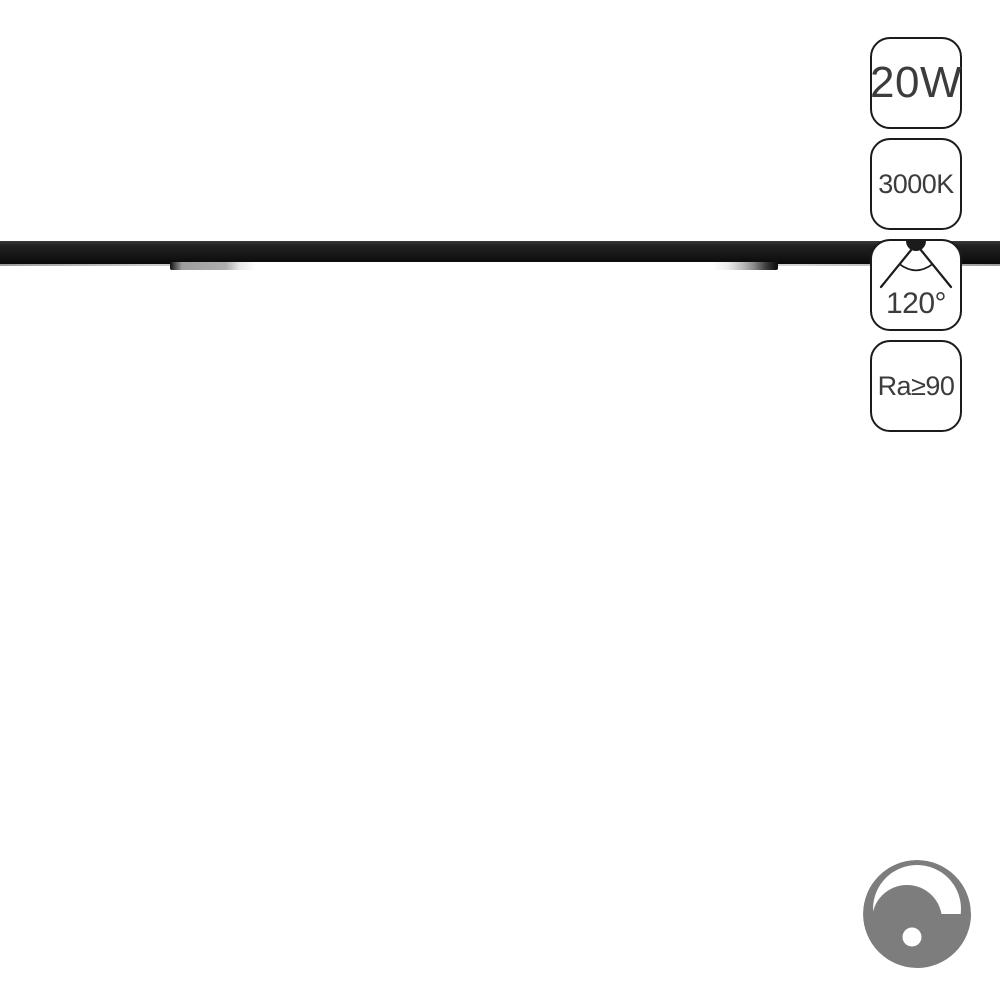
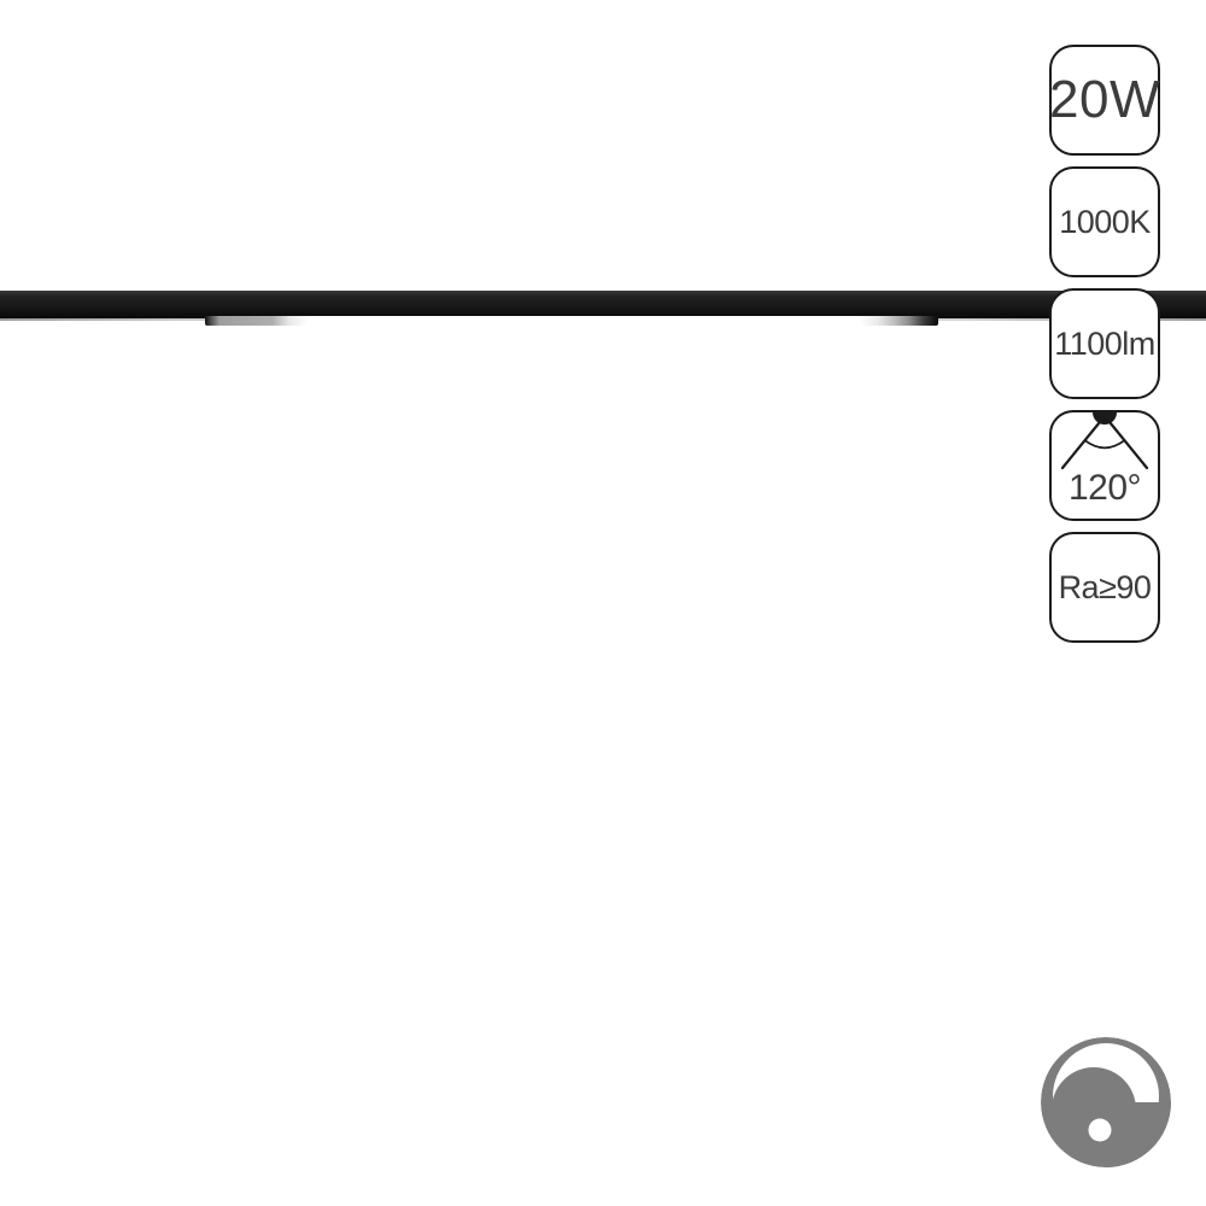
  20W
- 3000K
+ 1000K
+ 1100lm
  120°
  Ra≥90
